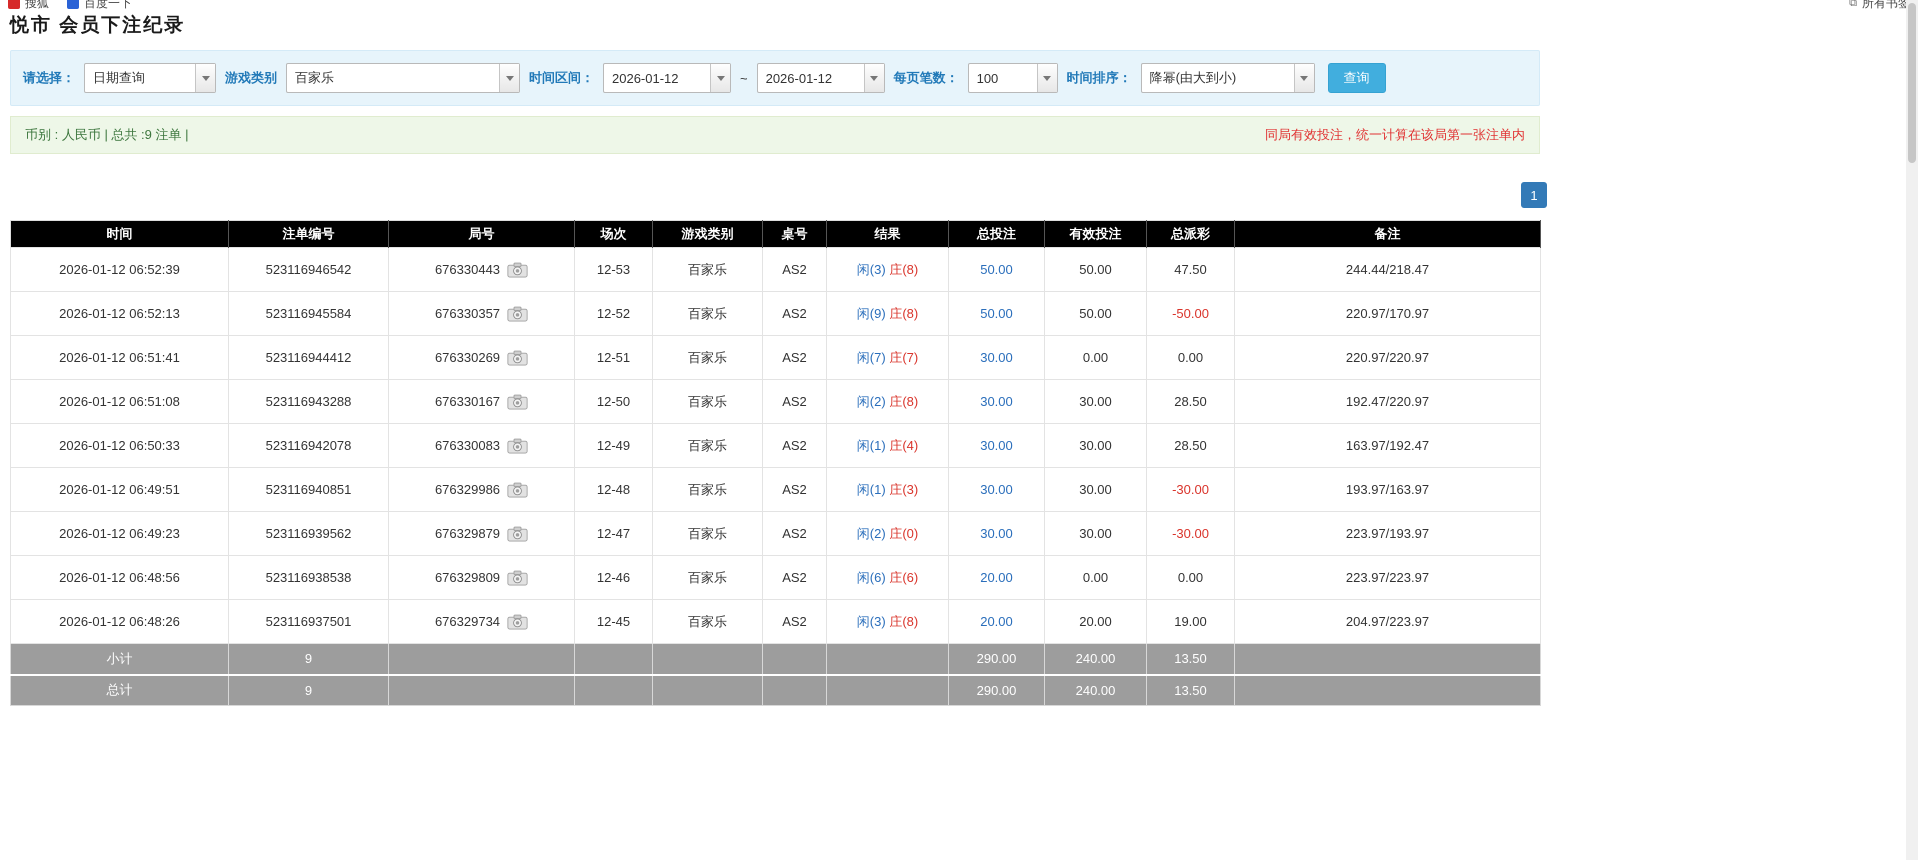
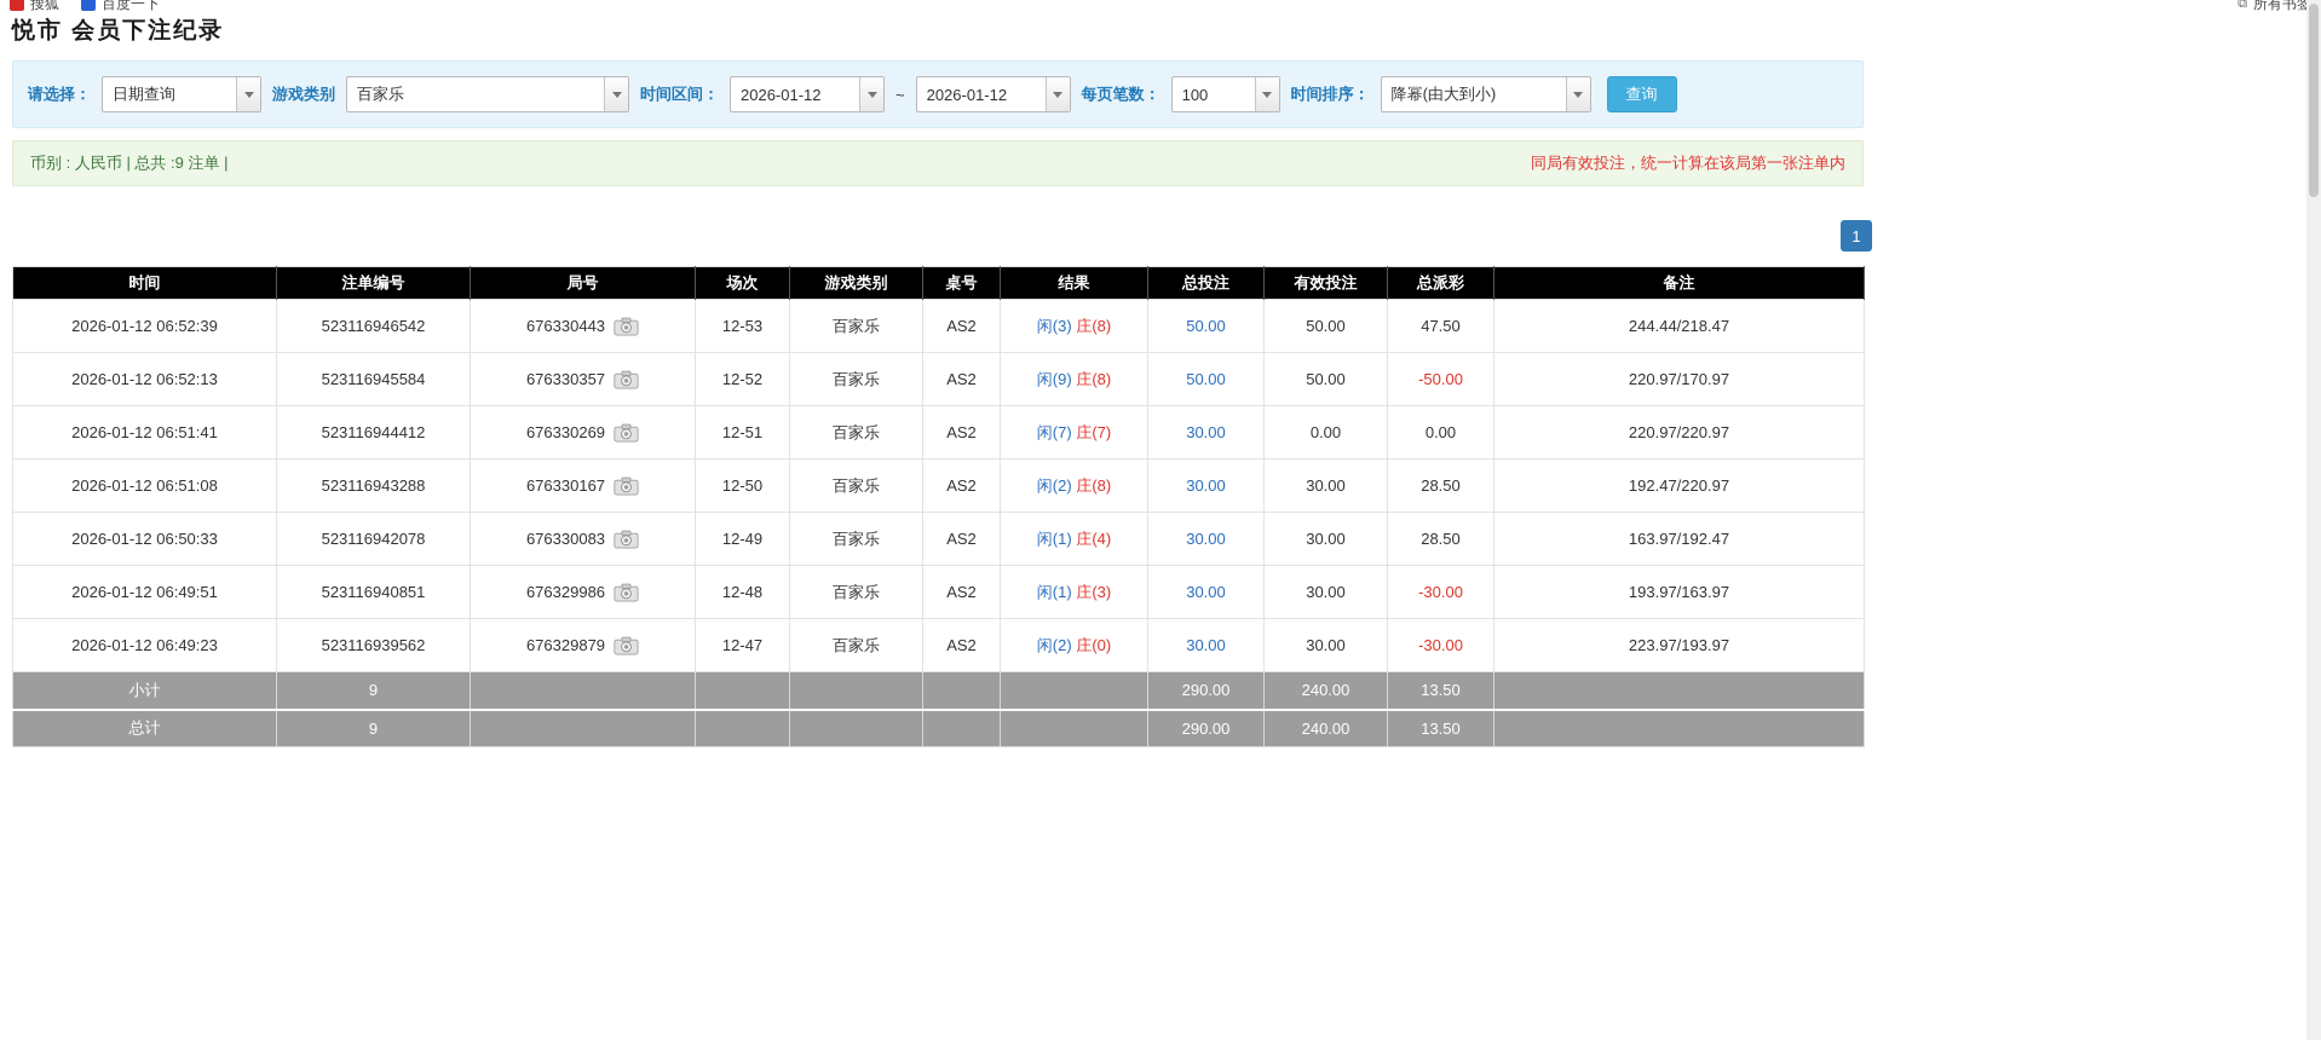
  搜狐
  百度一下
  ⧉
  所有书签
  悦市 会员下注纪录
  请选择：
  日期查询
  游戏类别
  百家乐
  时间区间：
  2026-01-12
  ~
  2026-01-12
  每页笔数：
  100
  时间排序：
  降幂(由大到小)
  查询
  币别 : 人民币 | 总共 :9 注单 |
  同局有效投注，统一计算在该局第一张注单内
  1
  时间	注单编号	局号	场次	游戏类别	桌号	结果	总投注	有效投注	总派彩	备注
  2026-01-12 06:52:39	523116946542	676330443	12-53	百家乐	AS2	闲(3) 庄(8)	50.00	50.00	47.50	244.44/218.47
  2026-01-12 06:52:13	523116945584	676330357	12-52	百家乐	AS2	闲(9) 庄(8)	50.00	50.00	-50.00	220.97/170.97
  2026-01-12 06:51:41	523116944412	676330269	12-51	百家乐	AS2	闲(7) 庄(7)	30.00	0.00	0.00	220.97/220.97
  2026-01-12 06:51:08	523116943288	676330167	12-50	百家乐	AS2	闲(2) 庄(8)	30.00	30.00	28.50	192.47/220.97
  2026-01-12 06:50:33	523116942078	676330083	12-49	百家乐	AS2	闲(1) 庄(4)	30.00	30.00	28.50	163.97/192.47
  2026-01-12 06:49:51	523116940851	676329986	12-48	百家乐	AS2	闲(1) 庄(3)	30.00	30.00	-30.00	193.97/163.97
  2026-01-12 06:49:23	523116939562	676329879	12-47	百家乐	AS2	闲(2) 庄(0)	30.00	30.00	-30.00	223.97/193.97
- 2026-01-12 06:48:56	523116938538	676329809	12-46	百家乐	AS2	闲(6) 庄(6)	20.00	0.00	0.00	223.97/223.97
- 2026-01-12 06:48:26	523116937501	676329734	12-45	百家乐	AS2	闲(3) 庄(8)	20.00	20.00	19.00	204.97/223.97
  小计	9						290.00	240.00	13.50
  总计	9						290.00	240.00	13.50
